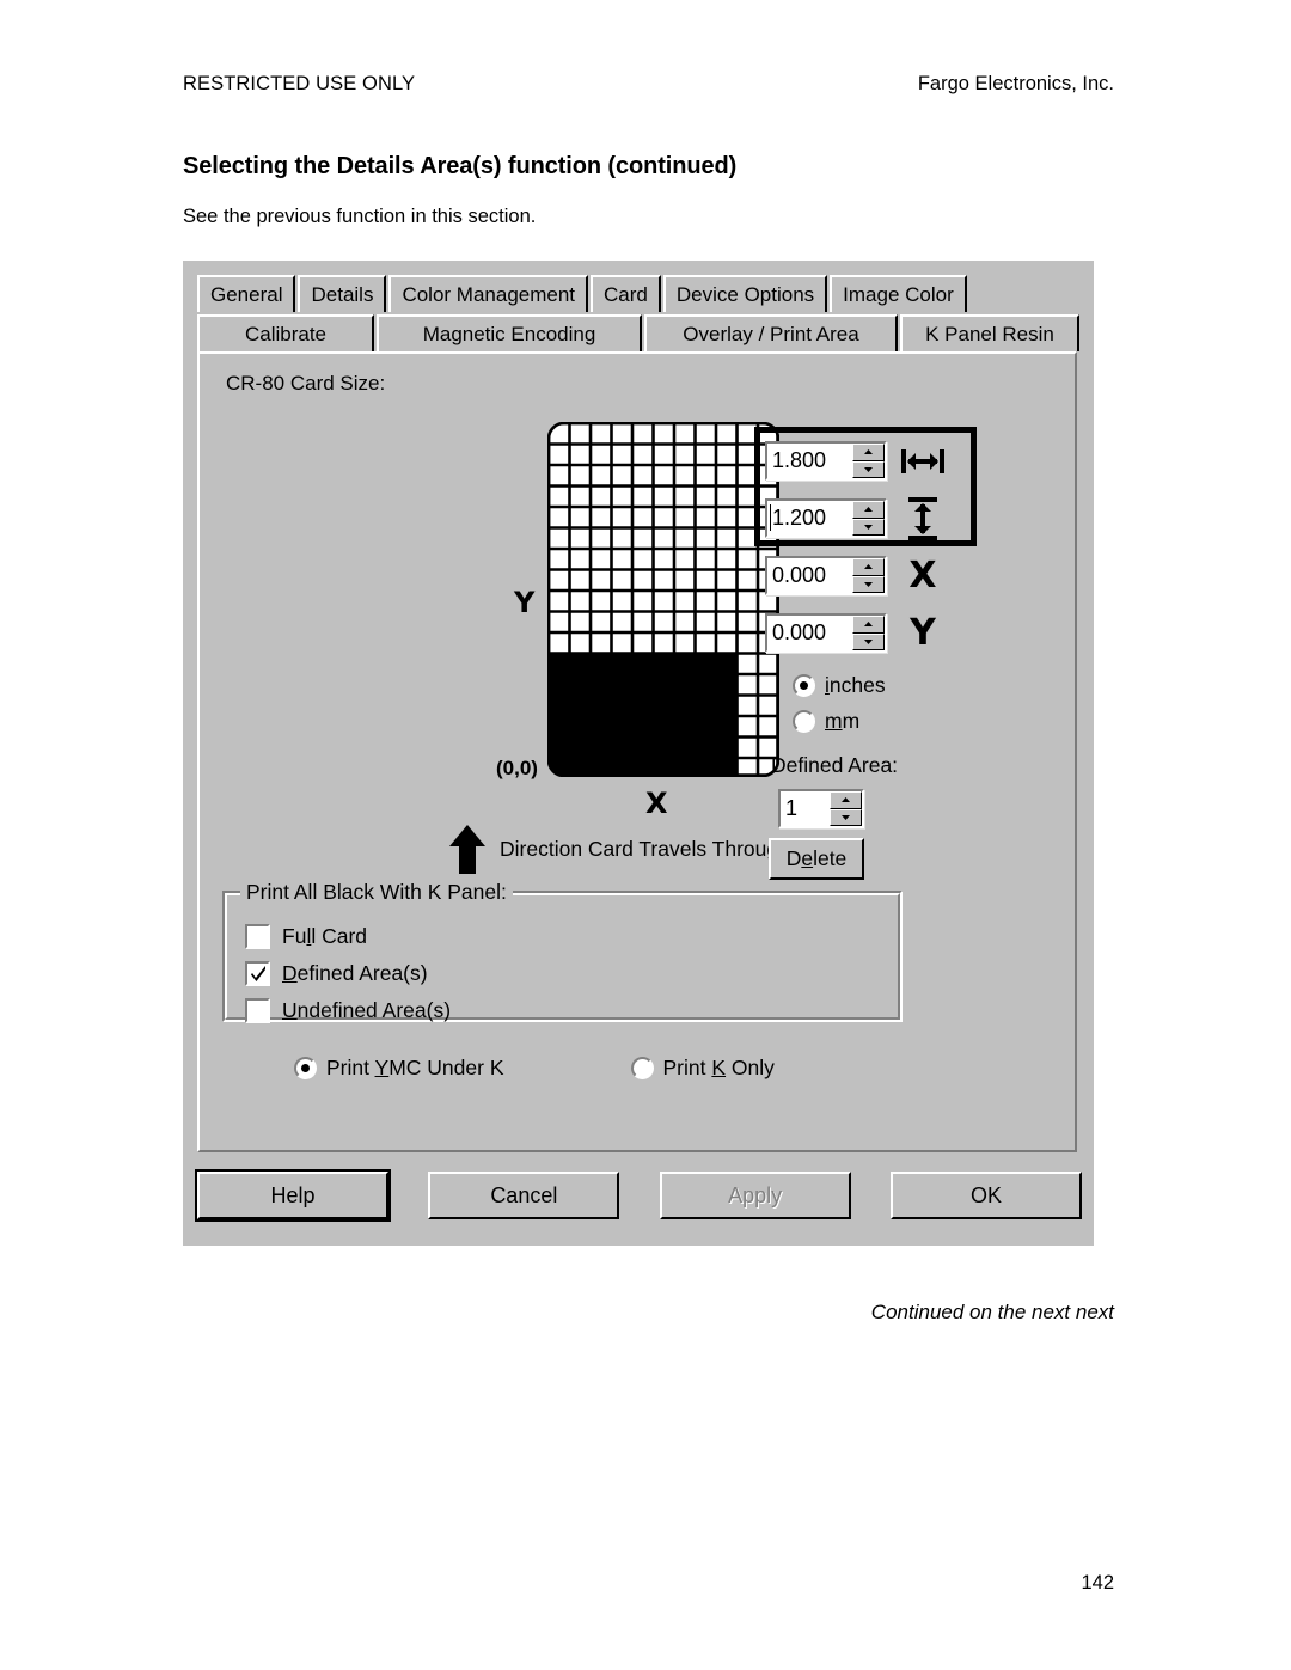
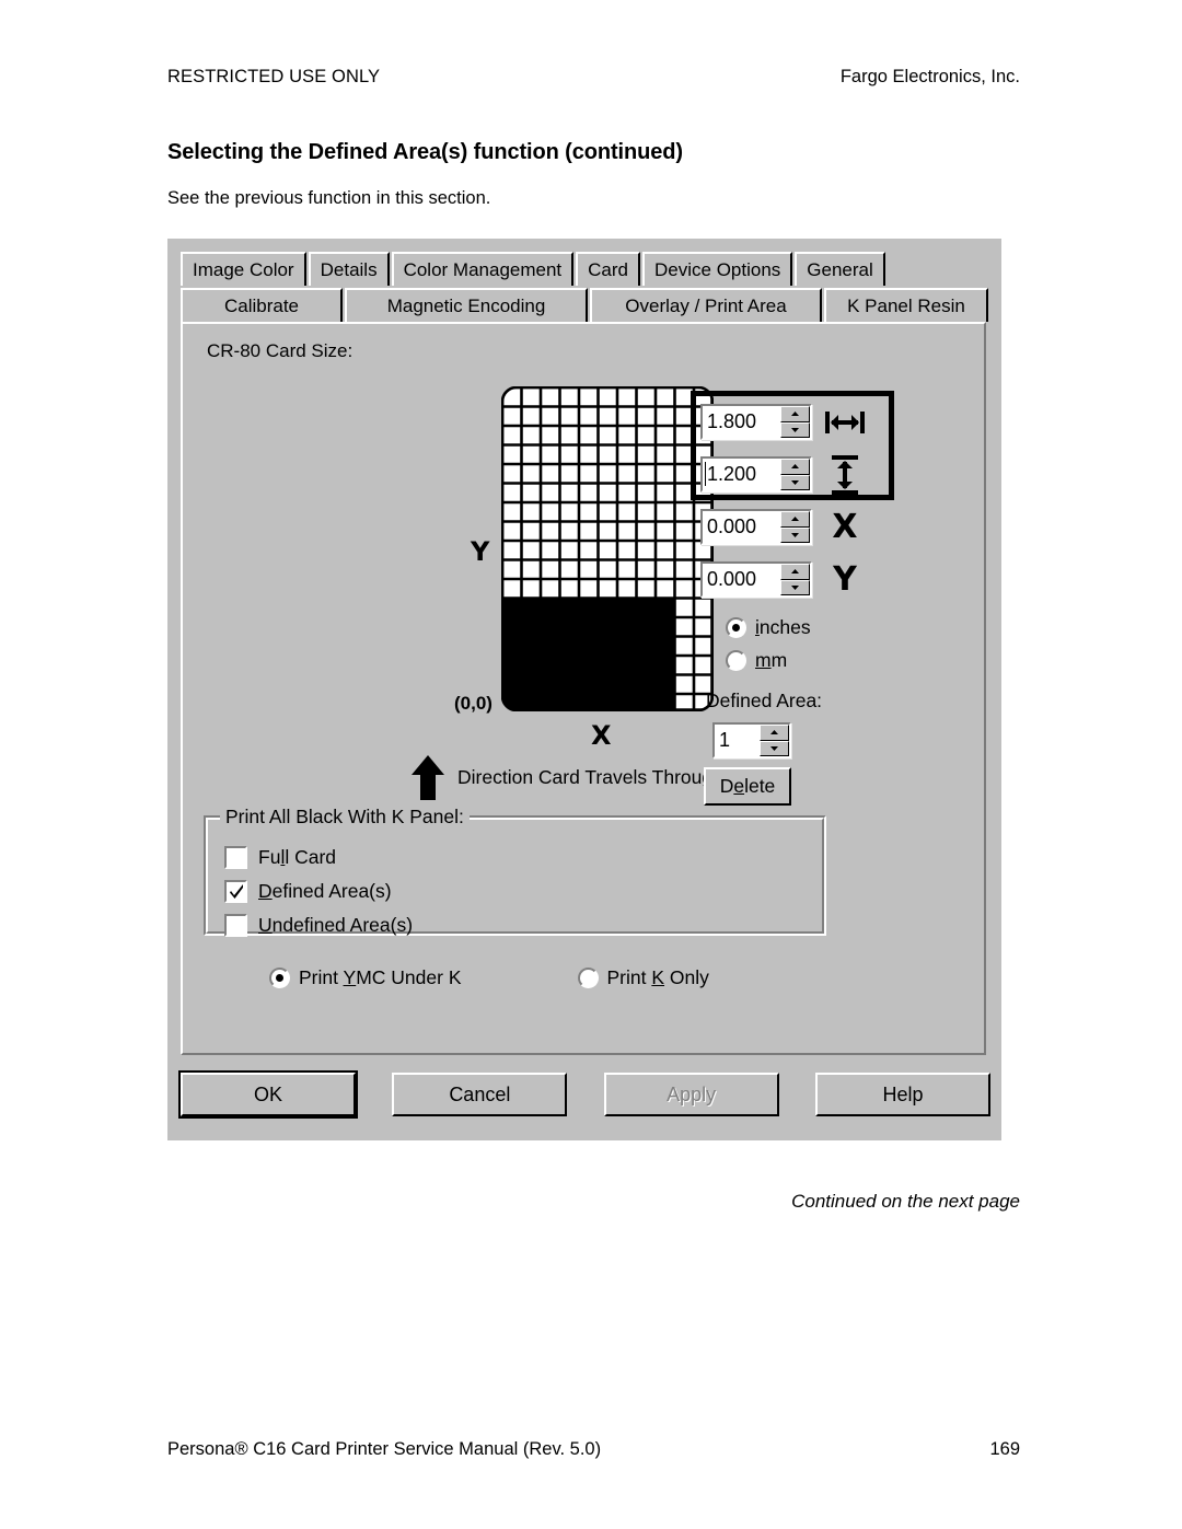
  RESTRICTED USE ONLY
  Fargo Electronics, Inc.
- Selecting the Details Area(s) function (continued)
+ Selecting the Defined Area(s) function (continued)
  See the previous function in this section.
- General
+ Image Color
  Details
  Color Management
  Card
  Device Options
- Image Color
+ General
  Calibrate
  Magnetic Encoding
  Overlay / Print Area
  K Panel Resin
  CR-80 Card Size:
  Y
  X
  (0,0)
  Direction Card Travels Throu
  1.800
  1.200
  0.000
  X
  0.000
  Y
  inches
  mm
  Defined Area:
  1
  Delete
  Print All Black With K Panel:
  Full Card
  Defined Area(s)
  Undefined Area(s)
  Print YMC Under K
  Print K Only
- Help
+ OK
  Cancel
  Apply
- OK
+ Help
- Continued on the next next
+ Continued on the next page
+ Persona® C16 Card Printer Service Manual (Rev. 5.0)
- 142
+ 169
